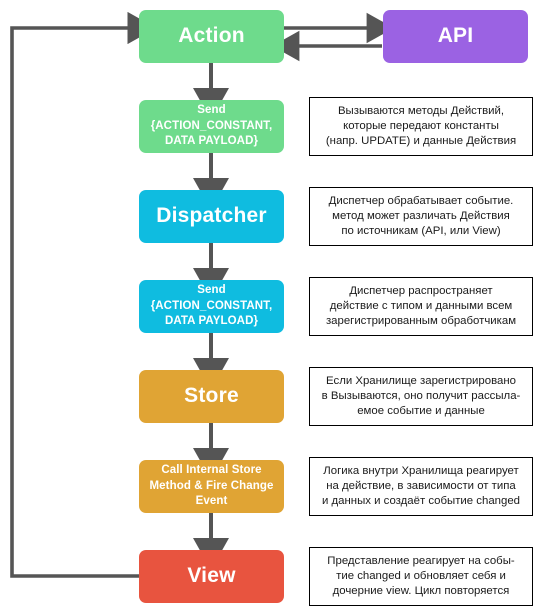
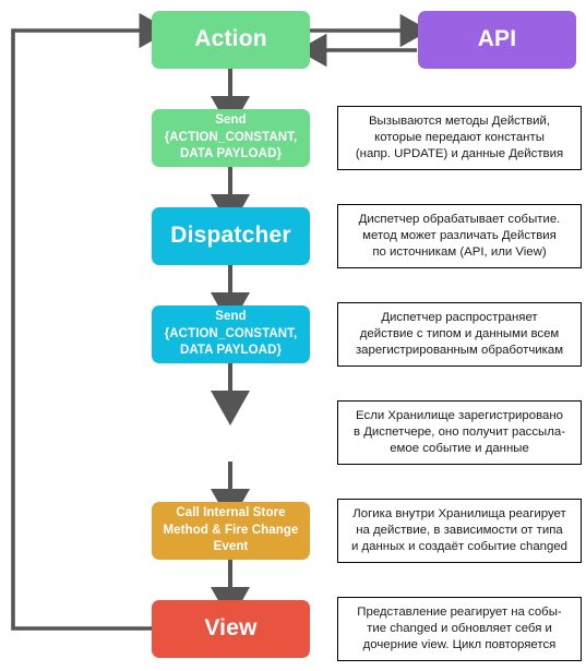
  Action
  API
  Send
  {ACTION_CONSTANT,
  DATA PAYLOAD}
  Dispatcher
  Send
  {ACTION_CONSTANT,
  DATA PAYLOAD}
- Store
  Call Internal Store
  Method & Fire Change
  Event
  View
  Вызываются методы Действий,
  которые передают константы
  (напр. UPDATE) и данные Действия
  Диспетчер обрабатывает событие.
  метод может различать Действия
  по источникам (API, или View)
  Диспетчер распространяет
  действие с типом и данными всем
  зарегистрированным обработчикам
  Если Хранилище зарегистрировано
- в Вызываются, оно получит рассыла-
+ в Диспетчере, оно получит рассыла-
  емое событие и данные
  Логика внутри Хранилища реагирует
  на действие, в зависимости от типа
  и данных и создаёт событие changed
  Представление реагирует на собы-
  тие changed и обновляет себя и
  дочерние view. Цикл повторяется
